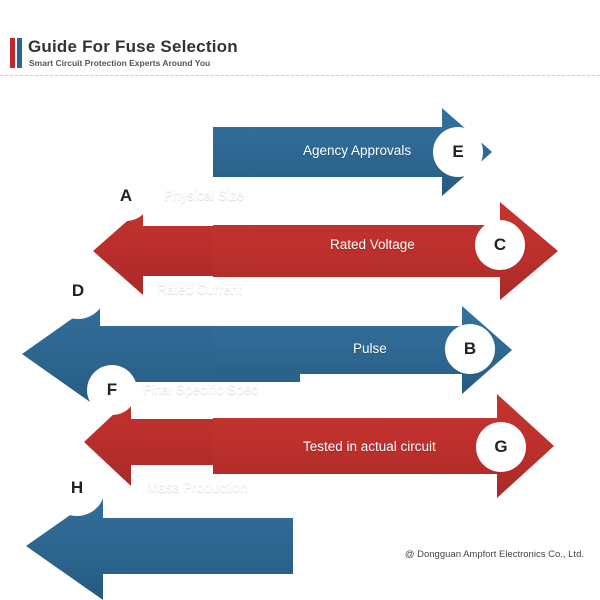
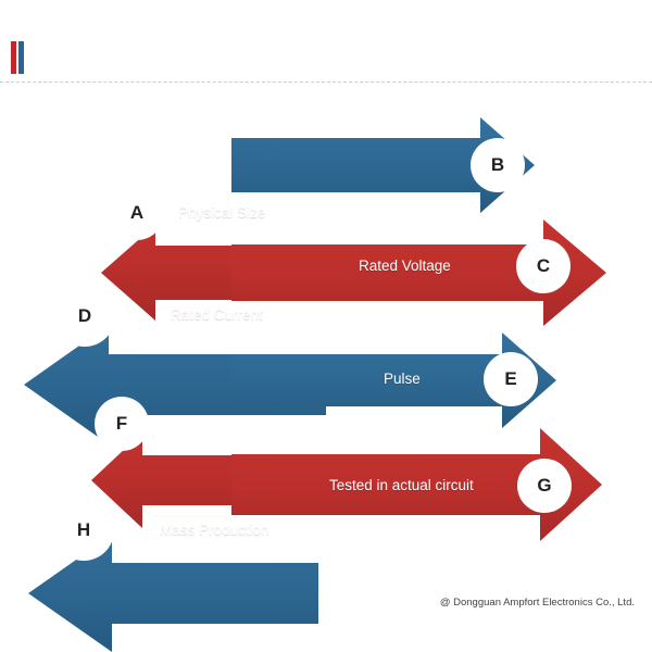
- Guide For Fuse Selection
- Smart Circuit Protection Experts Around You
- Agency Approvals
  Physical Size
  Rated Voltage
  Rated Current
  Pulse
- Final Specific Spec
  Tested in actual circuit
  Mass Production
- E
+ B
  A
  C
  D
- B
+ E
  F
  G
  H
  @ Dongguan Ampfort Electronics Co., Ltd.
